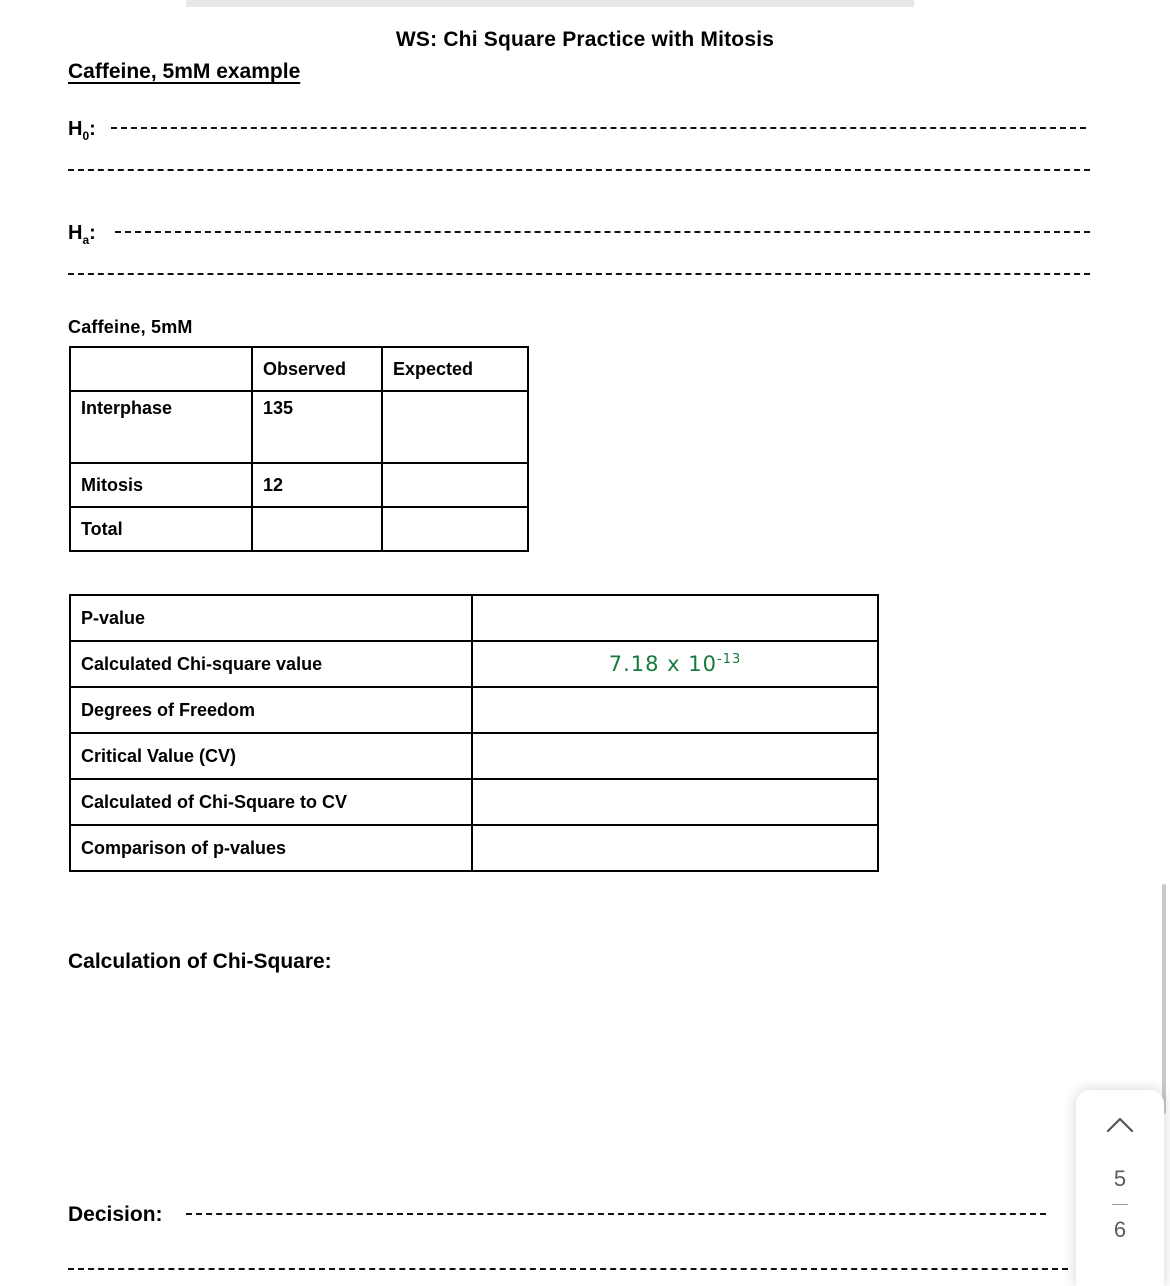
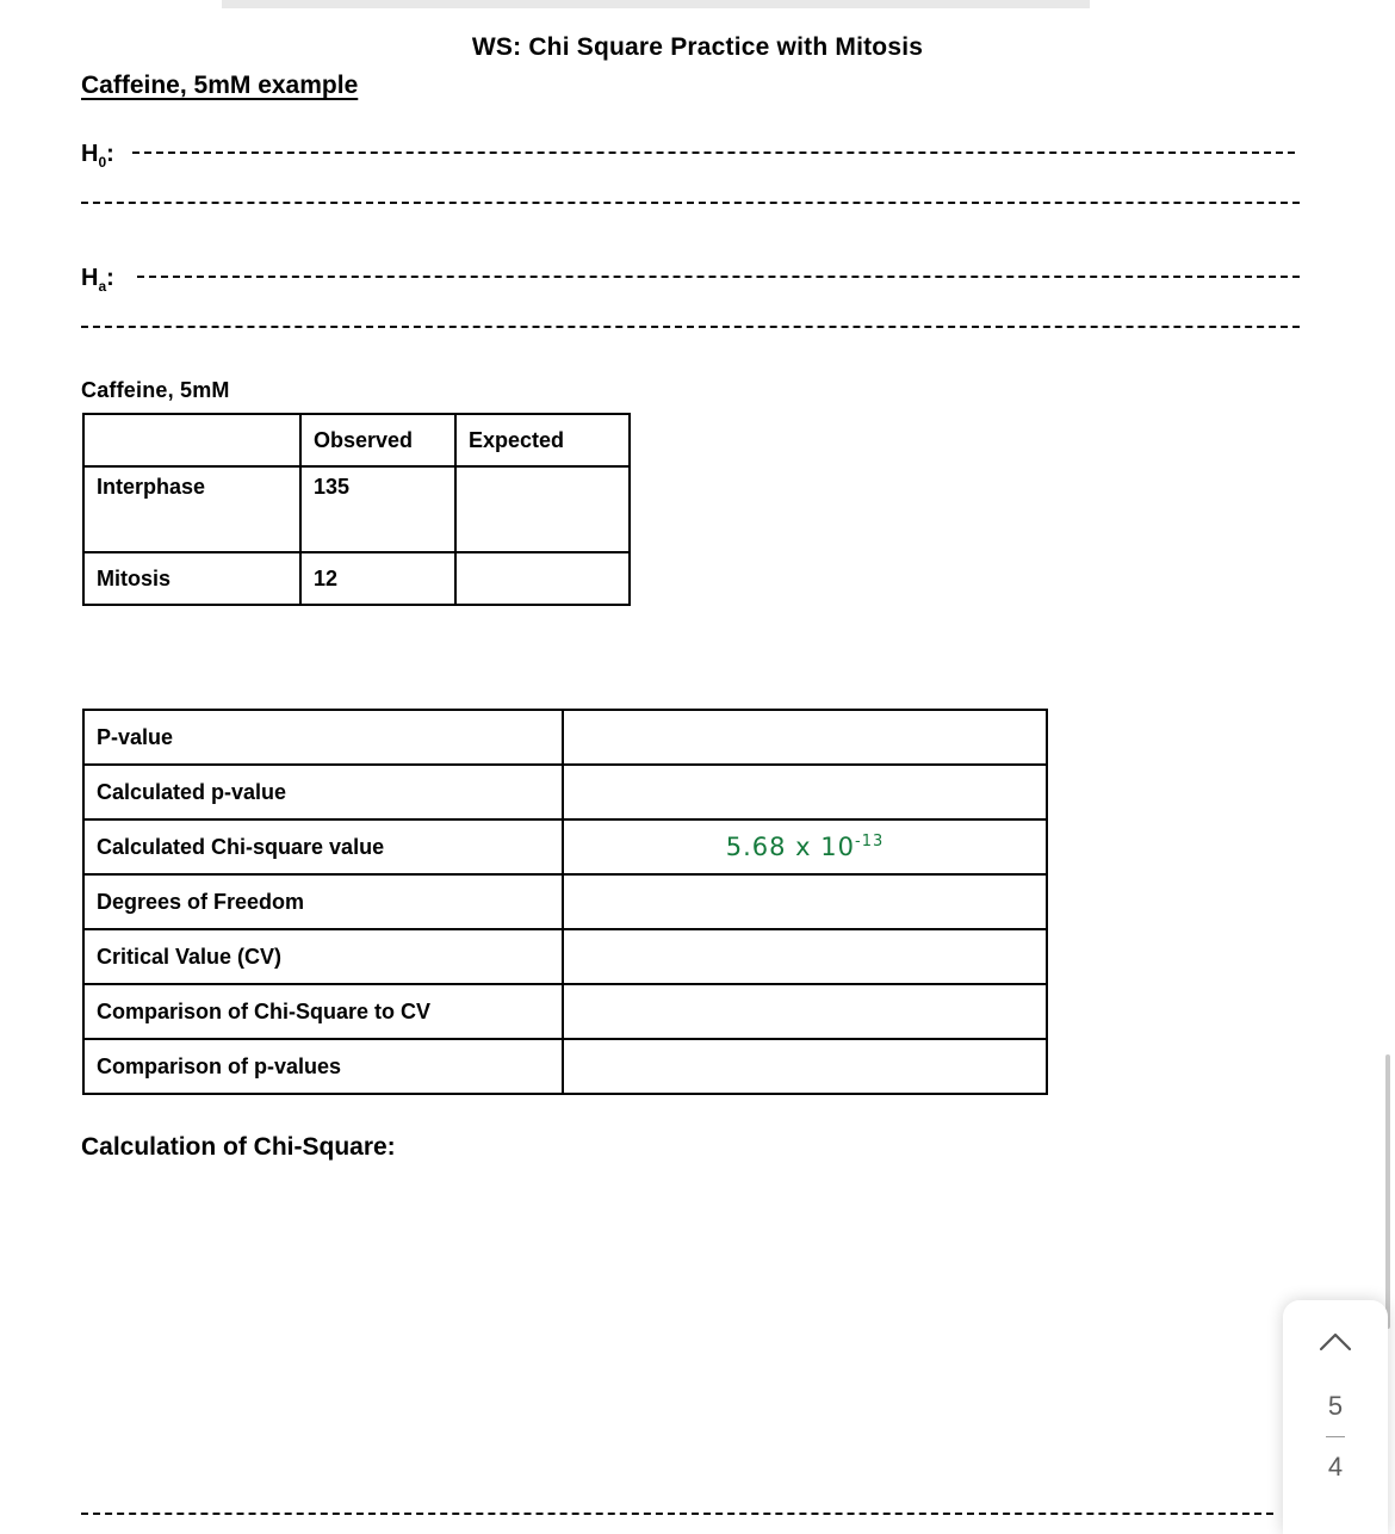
  WS: Chi Square Practice with Mitosis
  Caffeine, 5mM example
  H0:
  Ha:
  Caffeine, 5mM
  	Observed	Expected
  Interphase	135
  Mitosis	12
- Total
  P-value
+ Calculated p-value
- Calculated Chi-square value	7.18 x 10-13
+ Calculated Chi-square value	5.68 x 10-13
  Degrees of Freedom
  Critical Value (CV)
- Calculated of Chi-Square to CV
+ Comparison of Chi-Square to CV
  Comparison of p-values
  Calculation of Chi-Square:
- Decision:
  5
- 6
+ 4
